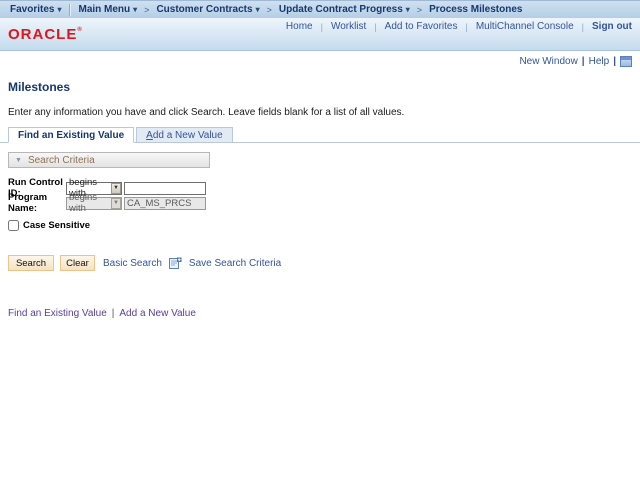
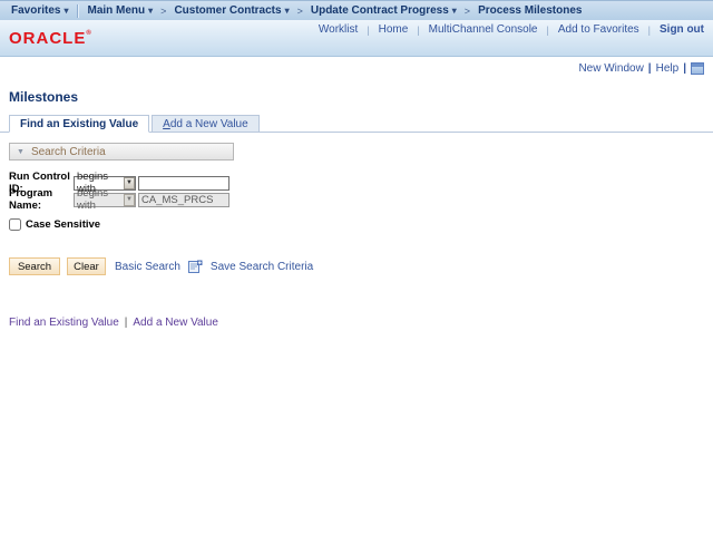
  Favorites
  ▾
  Main Menu
  ▾
  >
  Customer Contracts
  ▾
  >
  Update Contract Progress
  ▾
  >
  Process Milestones
  ORACLE
- Home
+ Worklist
  |
- Worklist
+ Home
  |
- Add to Favorites
+ MultiChannel Console
  |
- MultiChannel Console
+ Add to Favorites
  |
  Sign out
  New Window
  |
  Help
  |
  Milestones
- Enter any information you have and click Search. Leave fields blank for a list of all values.
  Find an Existing Value
  Add a New Value
  Search Criteria
  Run Control ID:
  begins with
  Program Name:
  begins with
  CA_MS_PRCS
  Case Sensitive
  Search
  Clear
  Basic Search
  Save Search Criteria
  Find an Existing Value
  |
  Add a New Value
